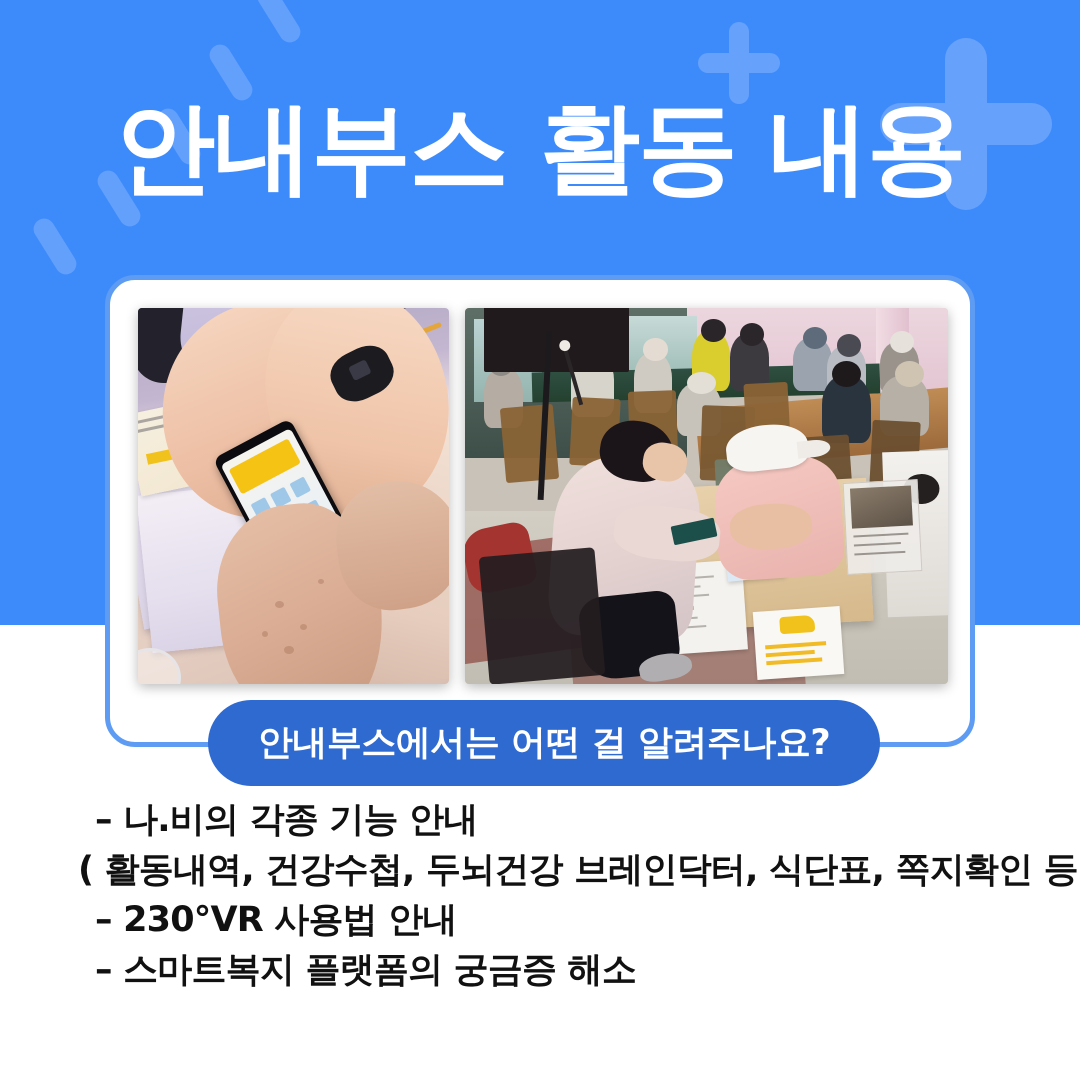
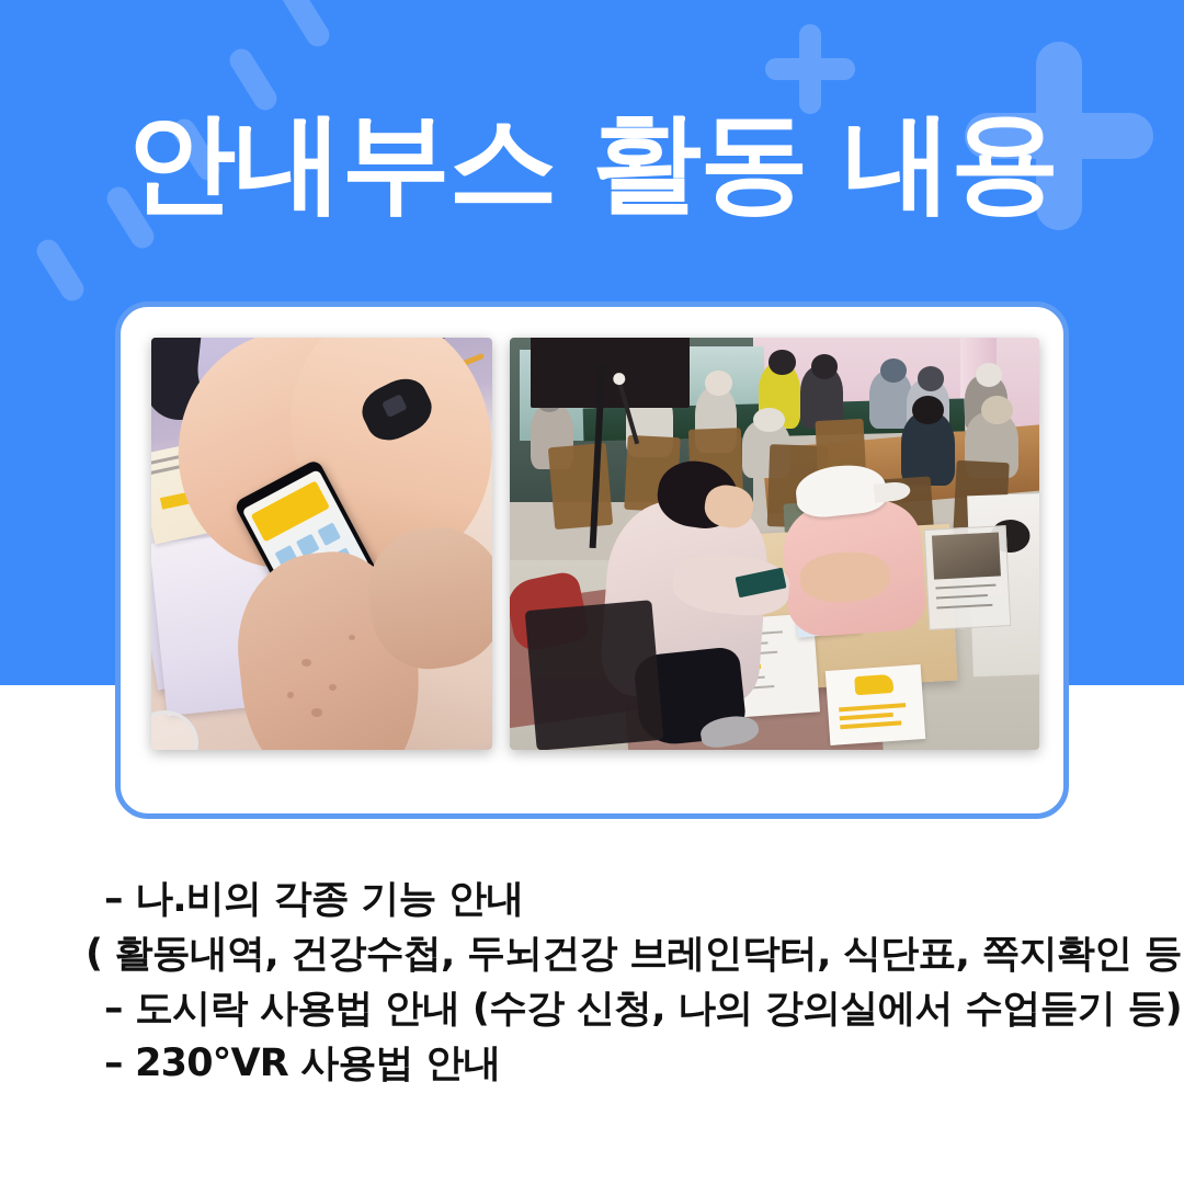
  안내부스 활동 내용
- 안내부스에서는 어떤 걸 알려주나요?
  – 나.비의 각종 기능 안내
  ( 활동내역, 건강수첩, 두뇌건강 브레인닥터, 식단표, 쪽지확인 등
+ – 도시락 사용법 안내 (수강 신청, 나의 강의실에서 수업듣기 등)
  – 230°VR 사용법 안내
- – 스마트복지 플랫폼의 궁금증 해소
